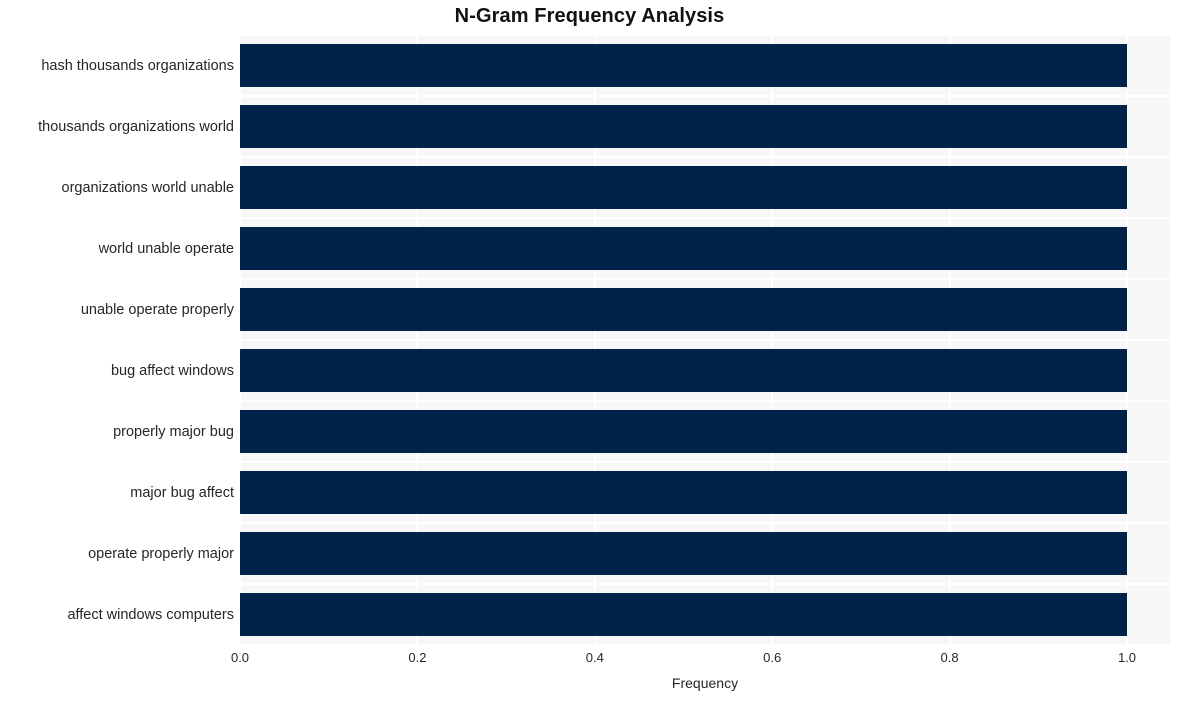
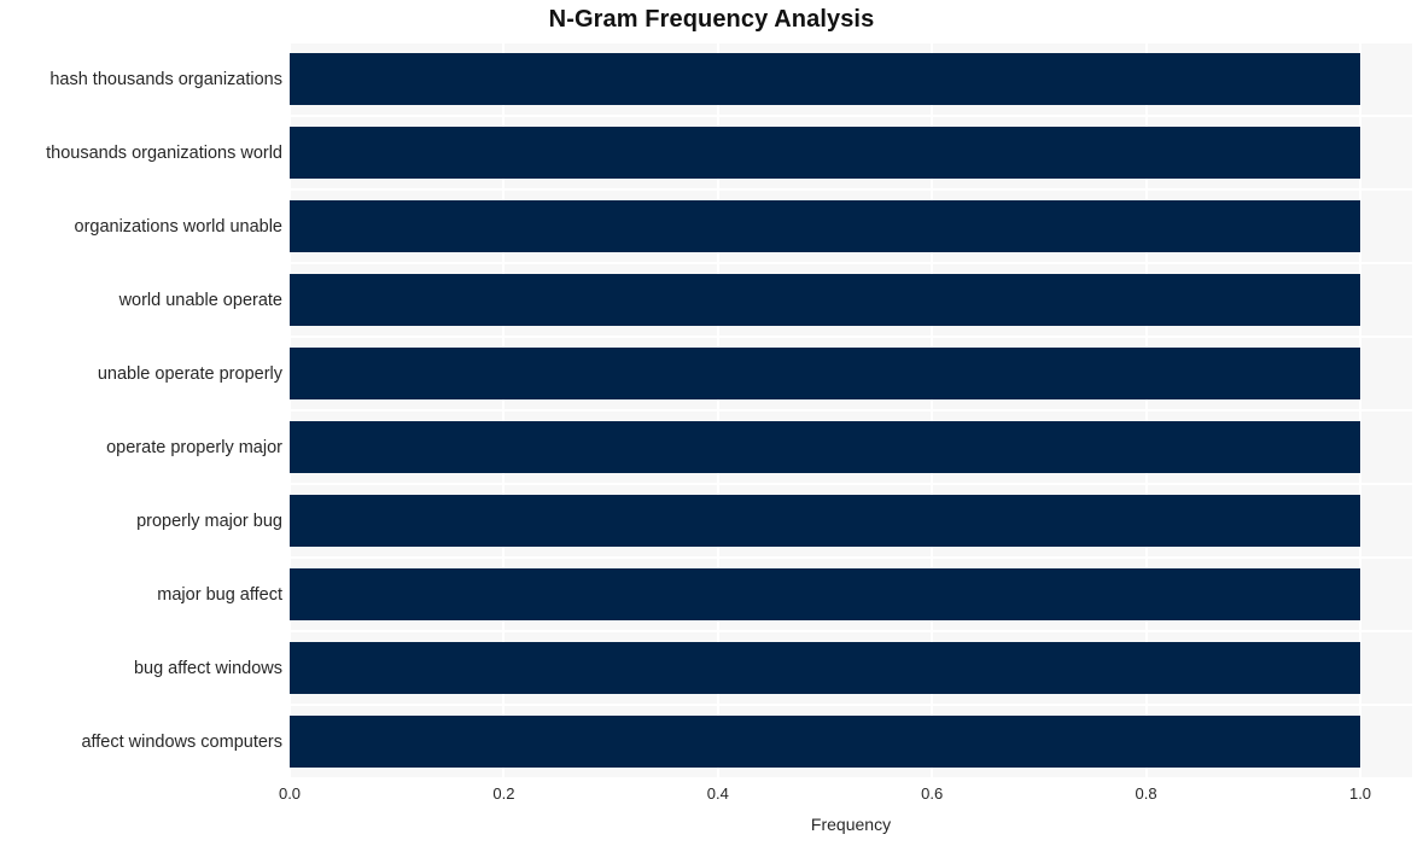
  N-Gram Frequency Analysis
  hash thousands organizations
  thousands organizations world
  organizations world unable
  world unable operate
  unable operate properly
- bug affect windows
+ operate properly major
  properly major bug
  major bug affect
- operate properly major
+ bug affect windows
  affect windows computers
  0.0
  0.2
  0.4
  0.6
  0.8
  1.0
  Frequency
